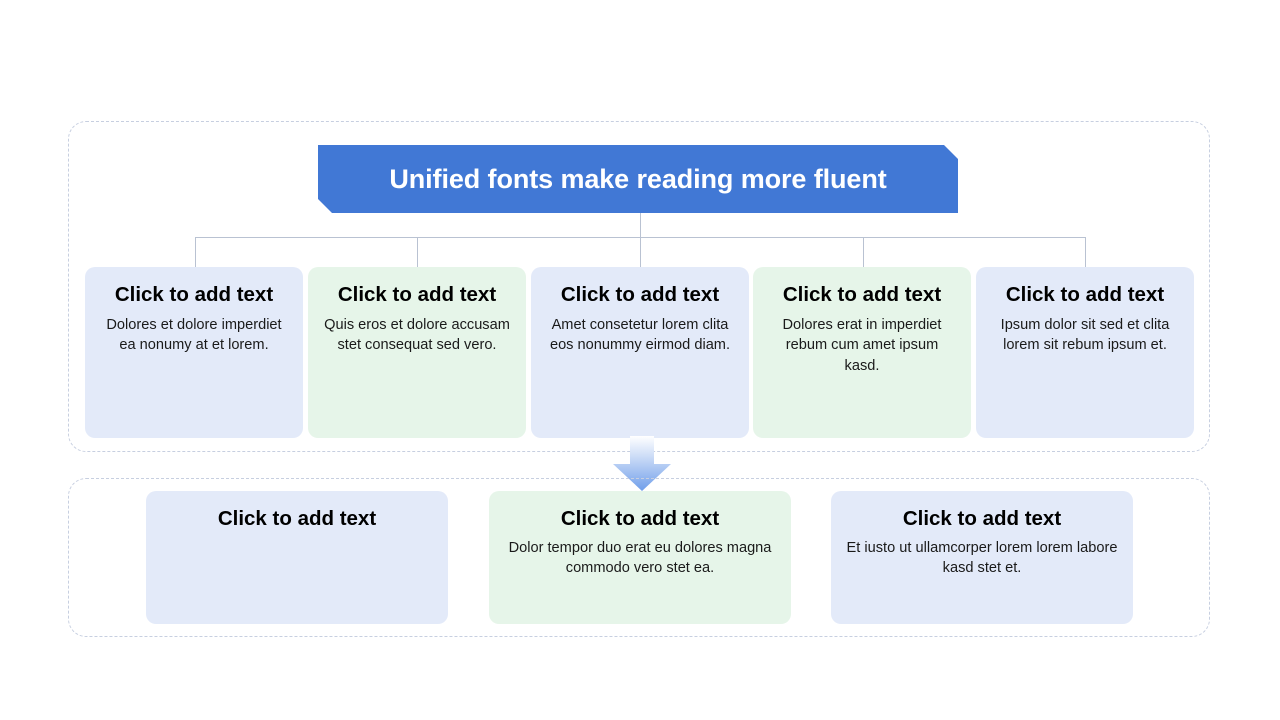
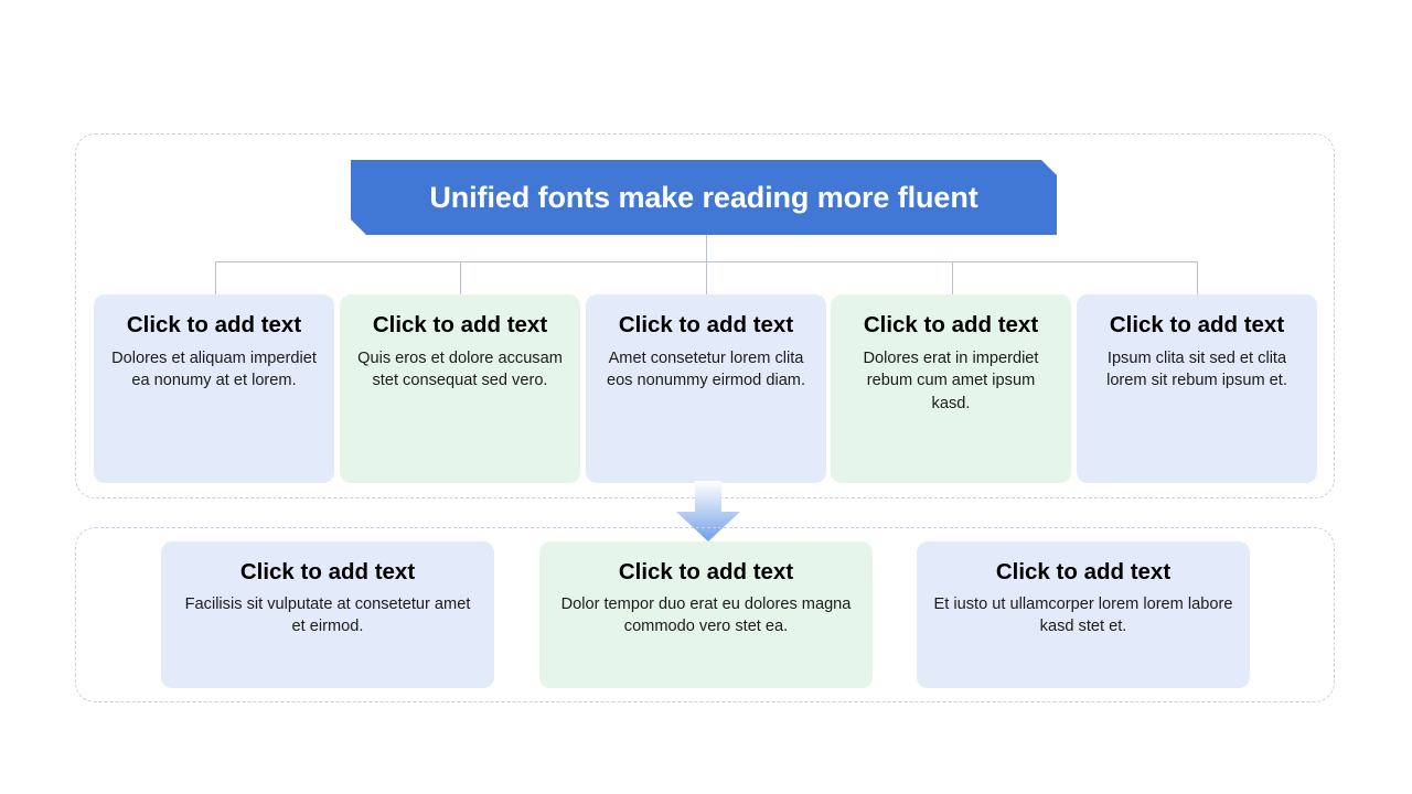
  Unified fonts make reading more fluent
  Click to add text
- Dolores et dolore imperdiet ea nonumy at et lorem.
+ Dolores et aliquam imperdiet ea nonumy at et lorem.
  Click to add text
  Quis eros et dolore accusam stet consequat sed vero.
  Click to add text
  Amet consetetur lorem clita eos nonummy eirmod diam.
  Click to add text
  Dolores erat in imperdiet rebum cum amet ipsum kasd.
  Click to add text
- Ipsum dolor sit sed et clita lorem sit rebum ipsum et.
+ Ipsum clita sit sed et clita lorem sit rebum ipsum et.
  Click to add text
+ Facilisis sit vulputate at consetetur amet et eirmod.
  Click to add text
  Dolor tempor duo erat eu dolores magna commodo vero stet ea.
  Click to add text
  Et iusto ut ullamcorper lorem lorem labore kasd stet et.
